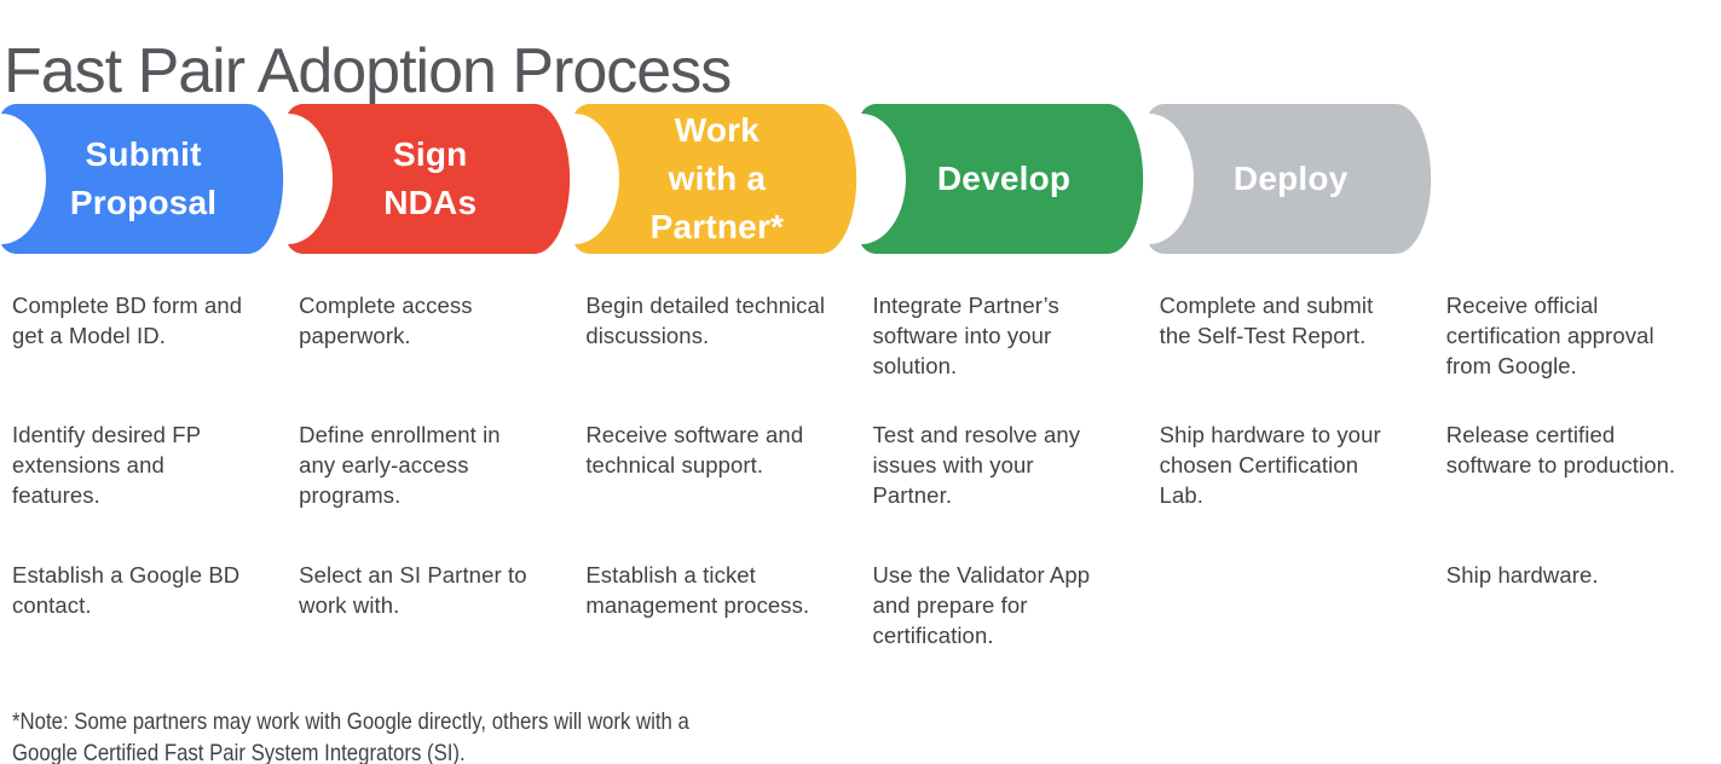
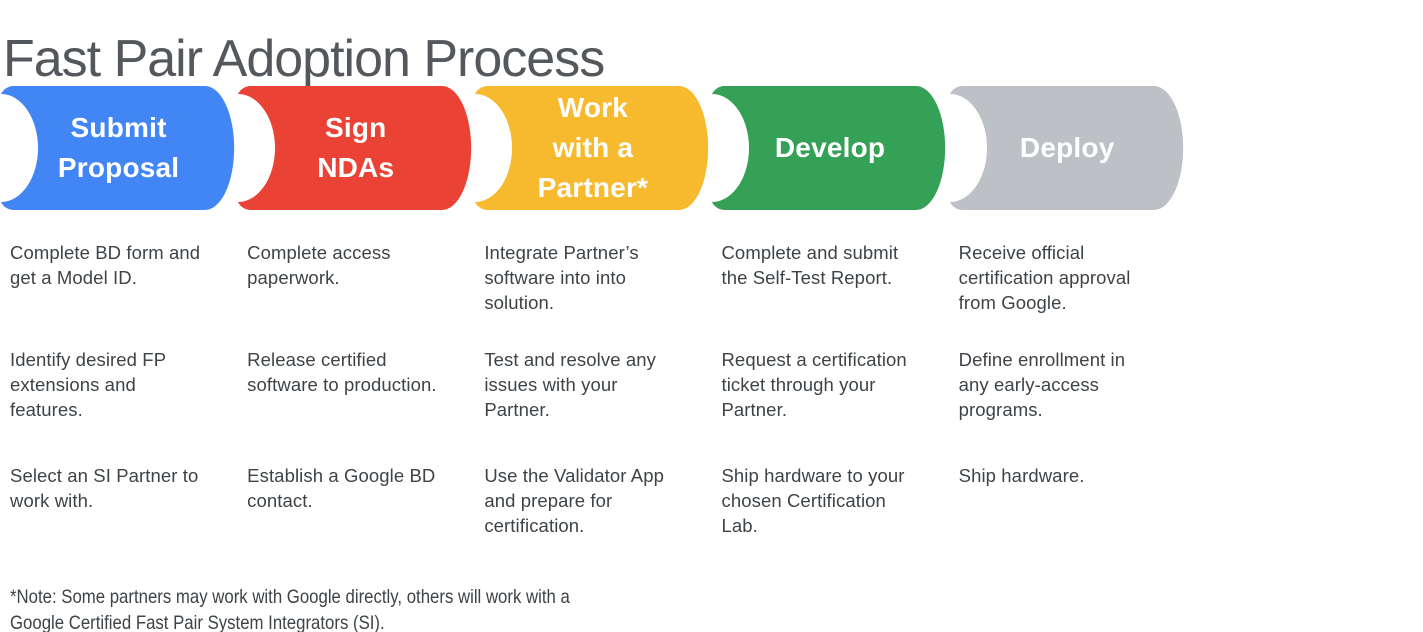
  Fast Pair Adoption Process
  Submit
  Proposal
  Sign
  NDAs
  Work
  with a
  Partner*
  Develop
  Deploy
  Complete BD form and get a Model ID.
  Identify desired FP extensions and features.
- Establish a Google BD contact.
+ Select an SI Partner to work with.
  Complete access paperwork.
- Define enrollment in any early-access programs.
+ Release certified software to production.
- Select an SI Partner to work with.
+ Establish a Google BD contact.
- Begin detailed technical discussions.
- Receive software and technical support.
- Establish a ticket management process.
- Integrate Partner’s software into your solution.
+ Integrate Partner’s software into into solution.
  Test and resolve any issues with your Partner.
  Use the Validator App and prepare for certification.
  Complete and submit the Self-Test Report.
+ Request a certification ticket through your Partner.
  Ship hardware to your chosen Certification Lab.
  Receive official certification approval from Google.
- Release certified software to production.
+ Define enrollment in any early-access programs.
  Ship hardware.
  *Note: Some partners may work with Google directly, others will work with a
  Google Certified Fast Pair System Integrators (SI).
